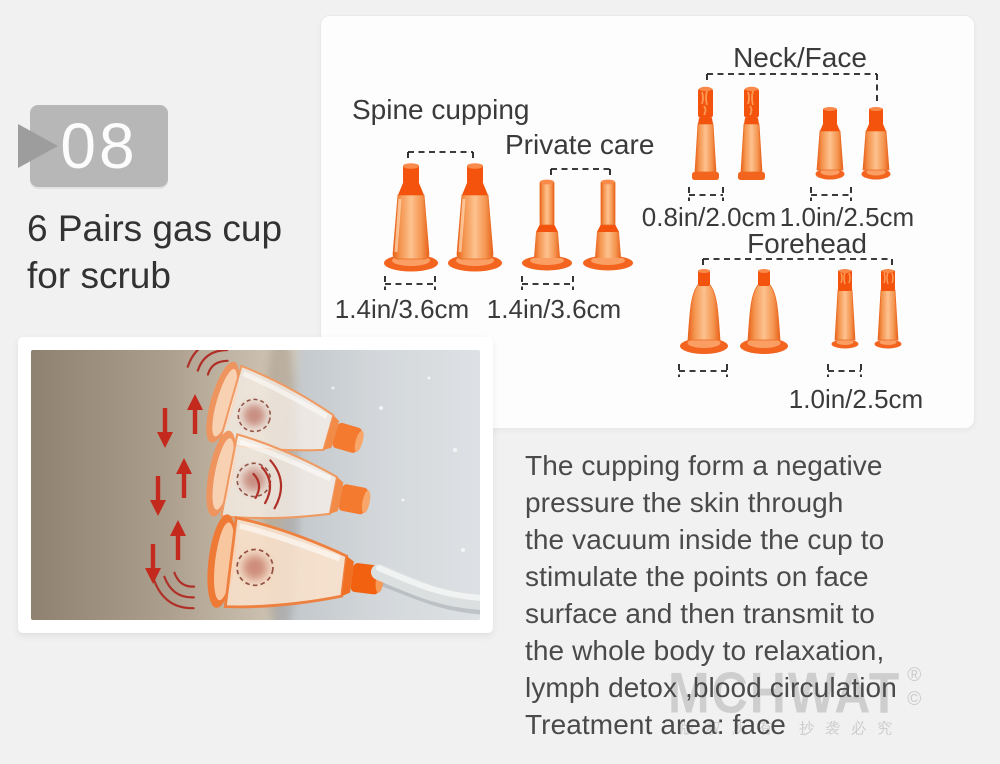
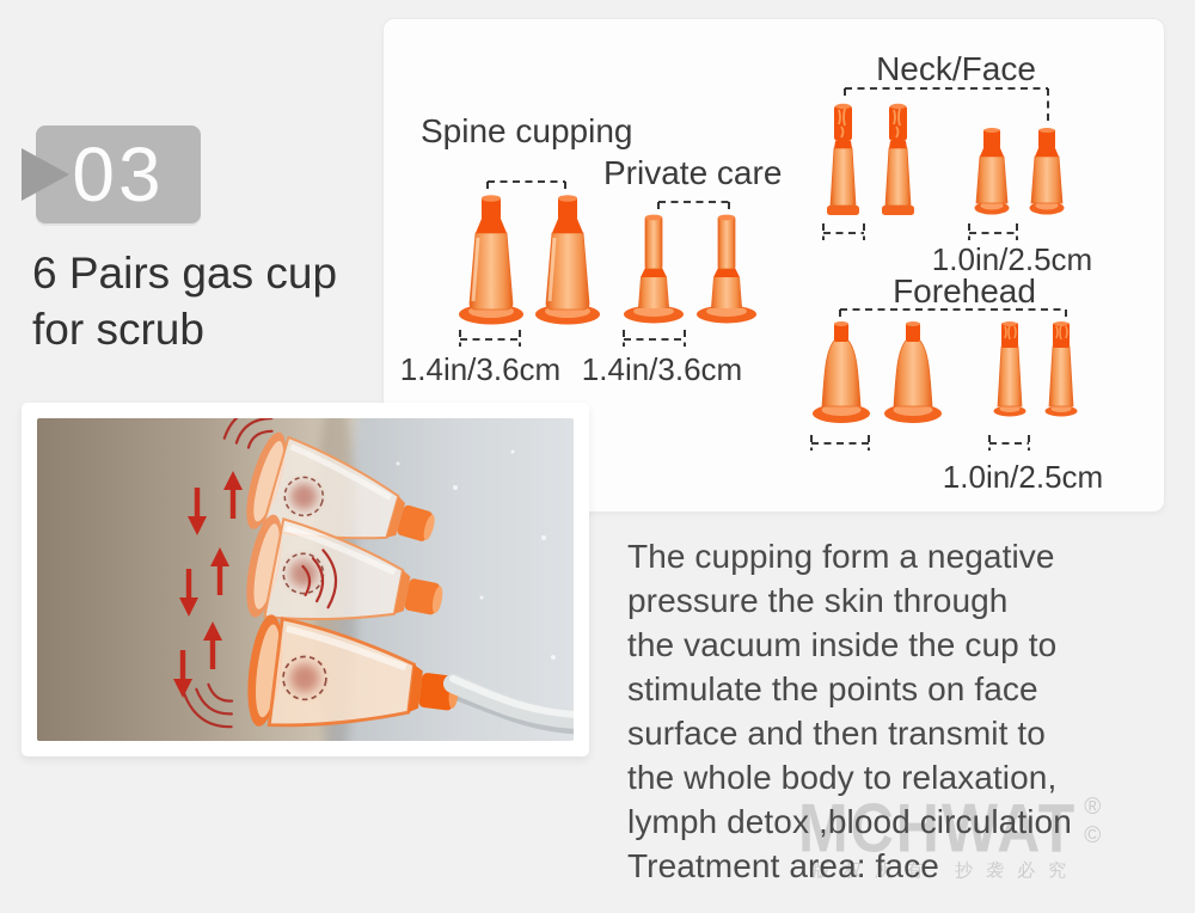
- 08
+ 03
  6 Pairs gas cup
  for scrub
  Spine cupping
  Private care
  Neck/Face
  Forehead
  1.4in/3.6cm
  1.4in/3.6cm
- 0.8in/2.0cm
  1.0in/2.5cm
  1.0in/2.5cm
  The cupping form a negative
  pressure the skin through
  the vacuum inside the cup to
  stimulate the points on face
  surface and then transmit to
  the whole body to relaxation,
  lymph detox ,blood circulation
  Treatment area: face
  MCHWAT
  ®
  ©
  版权所有 抄袭必究
